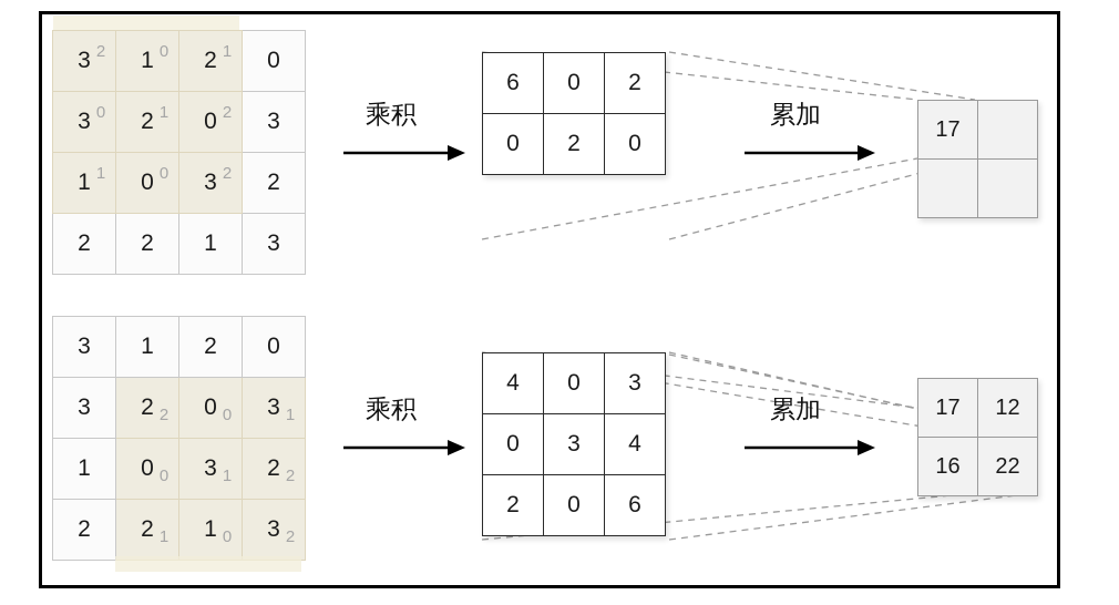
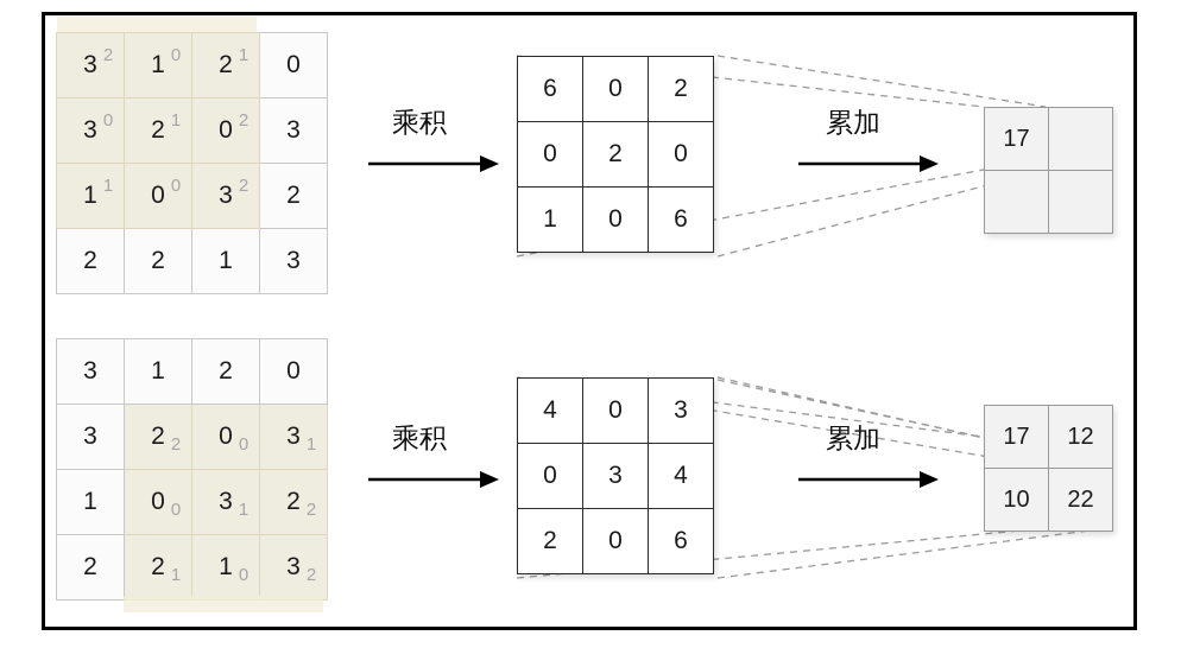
  3 2	1 0	2 1	0
  3 0	2 1	0 2	3
  1 1	0 0	3 2	2
  2	2	1	3
  乘积
  6	0	2
  0	2	0
+ 1	0	6
  累加
  17
  3	1	2	0
  3	2 2	0 0	3 1
  1	0 0	3 1	2 2
  2	2 1	1 0	3 2
  乘积
  4	0	3
  0	3	4
  2	0	6
  累加
  17	12
- 16	22
+ 10	22
